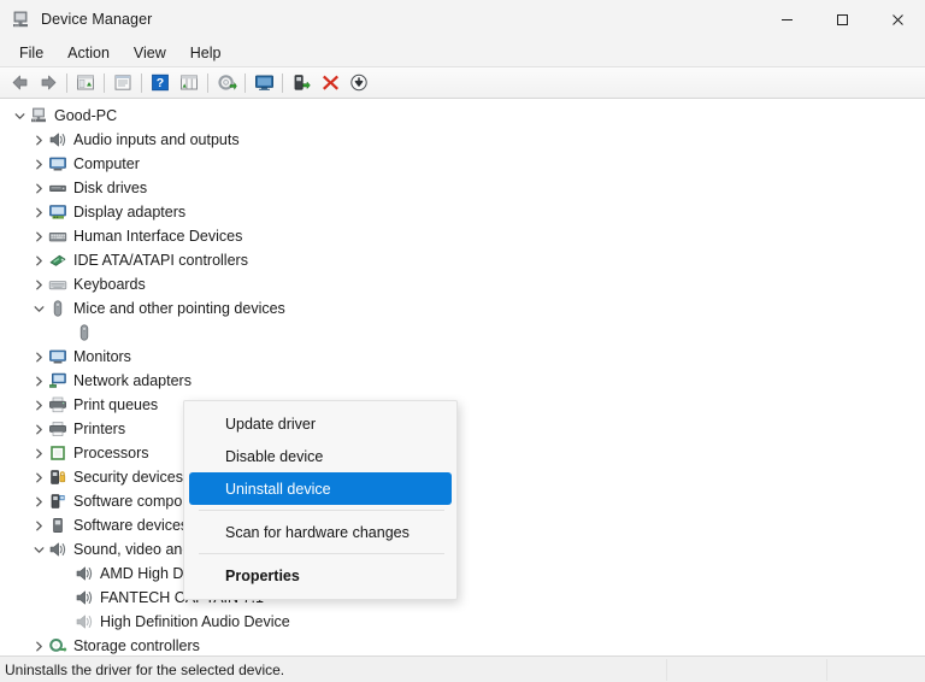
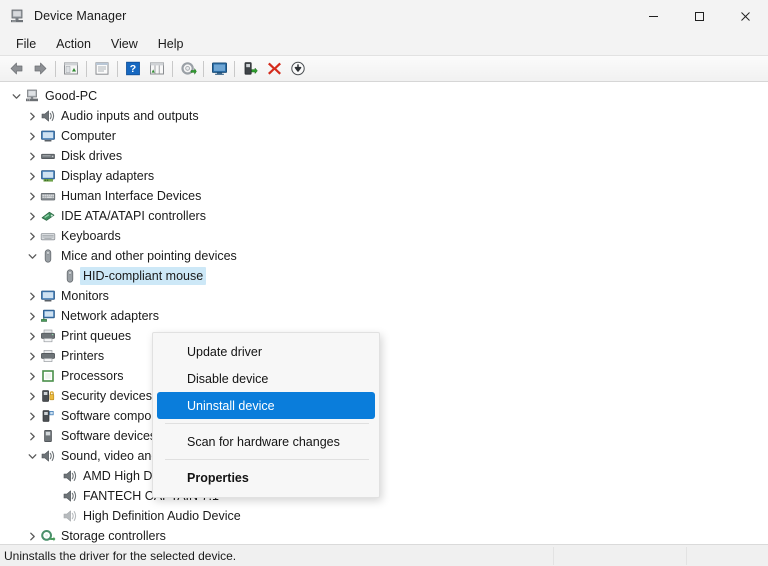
  Device Manager
  File
  Action
  View
  Help
  ?
  Good-PC
  Audio inputs and outputs
  Computer
  Disk drives
  Display adapters
  Human Interface Devices
  IDE ATA/ATAPI controllers
  Keyboards
  Mice and other pointing devices
+ HID-compliant mouse
  Monitors
  Network adapters
  Print queues
  Printers
  Processors
  Security devices
  Software compo
  Software device
  High Definition Audio Device
  Storage controllers
  Update driver
  Disable device
  Uninstall device
  Scan for hardware changes
  Properties
  Uninstalls the driver for the selected device.
